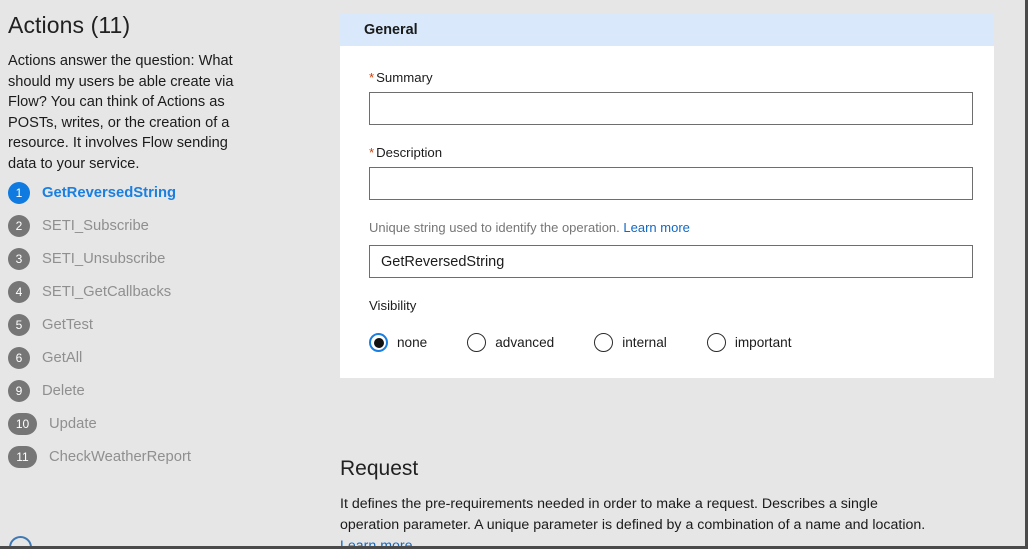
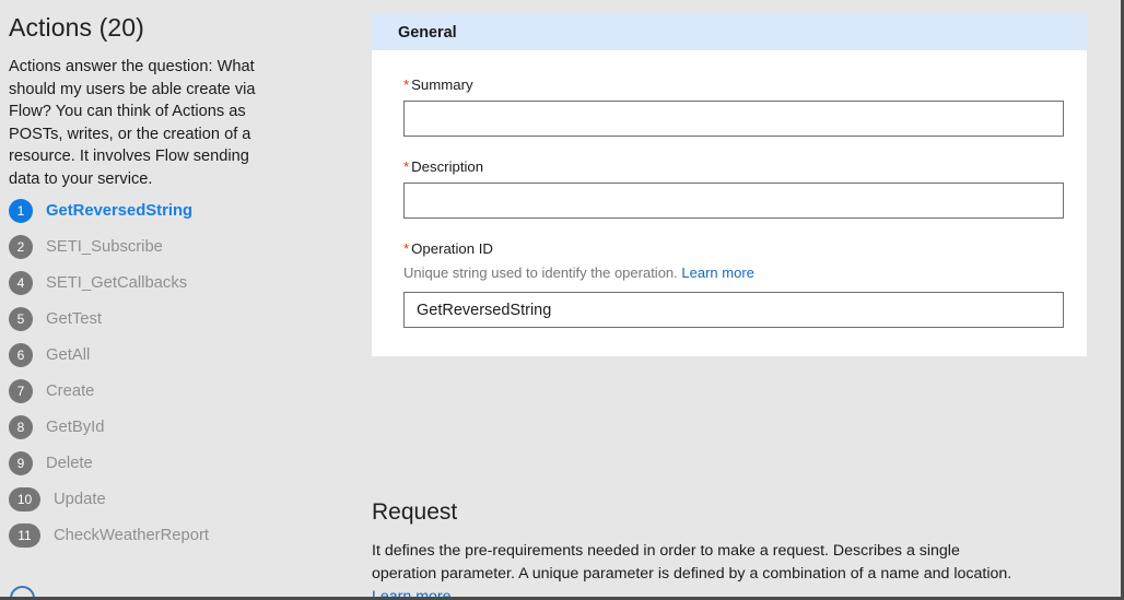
- Actions (11)
+ Actions (20)
  Actions answer the question: What should my users be able create via Flow? You can think of Actions as POSTs, writes, or the creation of a resource. It involves Flow sending data to your service.
  1
  GetReversedString
  2
  SETI_Subscribe
- 3
- SETI_Unsubscribe
  4
  SETI_GetCallbacks
  5
  GetTest
  6
  GetAll
+ 7
+ Create
+ 8
+ GetById
  9
  Delete
  10
  Update
  11
  CheckWeatherReport
  General
  * Summary
  * Description
+ * Operation ID
  Unique string used to identify the operation. Learn more
  GetReversedString
- Visibility
- none
- advanced
- internal
- important
  Request
  It defines the pre-requirements needed in order to make a request. Describes a single operation parameter. A unique parameter is defined by a combination of a name and location.
